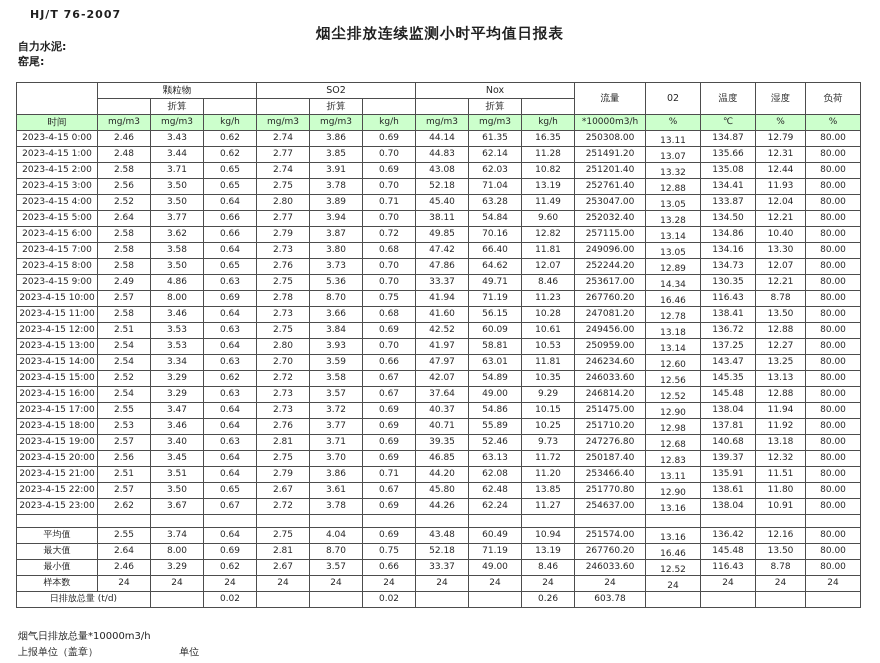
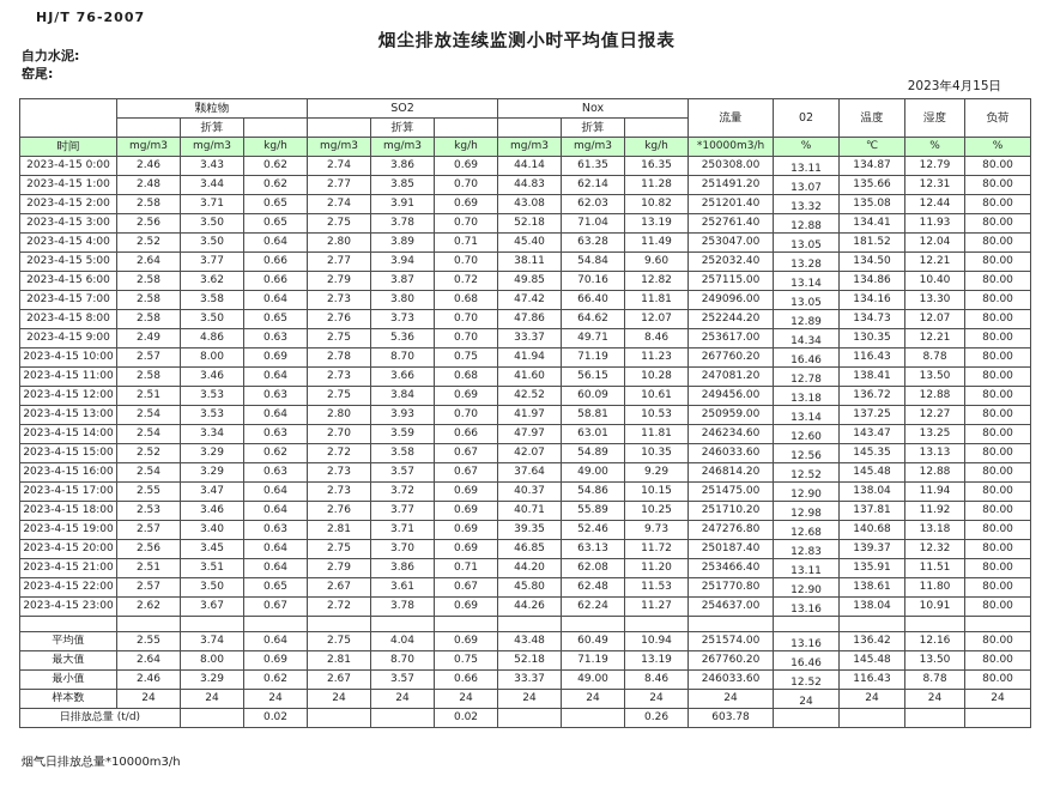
  HJ/T 76-2007
  烟尘排放连续监测小时平均值日报表
  自力水泥:
  窑尾:
+ 2023年4月15日
  	颗粒物	SO2	Nox	流量	02	温度	湿度	负荷
  	折算			折算			折算
  时间	mg/m3	mg/m3	kg/h	mg/m3	mg/m3	kg/h	mg/m3	mg/m3	kg/h	*10000m3/h	%	℃	%	%
  2023-4-15 0:00	2.46	3.43	0.62	2.74	3.86	0.69	44.14	61.35	16.35	250308.00	13.11	134.87	12.79	80.00
  2023-4-15 1:00	2.48	3.44	0.62	2.77	3.85	0.70	44.83	62.14	11.28	251491.20	13.07	135.66	12.31	80.00
  2023-4-15 2:00	2.58	3.71	0.65	2.74	3.91	0.69	43.08	62.03	10.82	251201.40	13.32	135.08	12.44	80.00
  2023-4-15 3:00	2.56	3.50	0.65	2.75	3.78	0.70	52.18	71.04	13.19	252761.40	12.88	134.41	11.93	80.00
- 2023-4-15 4:00	2.52	3.50	0.64	2.80	3.89	0.71	45.40	63.28	11.49	253047.00	13.05	133.87	12.04	80.00
+ 2023-4-15 4:00	2.52	3.50	0.64	2.80	3.89	0.71	45.40	63.28	11.49	253047.00	13.05	181.52	12.04	80.00
  2023-4-15 5:00	2.64	3.77	0.66	2.77	3.94	0.70	38.11	54.84	9.60	252032.40	13.28	134.50	12.21	80.00
  2023-4-15 6:00	2.58	3.62	0.66	2.79	3.87	0.72	49.85	70.16	12.82	257115.00	13.14	134.86	10.40	80.00
  2023-4-15 7:00	2.58	3.58	0.64	2.73	3.80	0.68	47.42	66.40	11.81	249096.00	13.05	134.16	13.30	80.00
  2023-4-15 8:00	2.58	3.50	0.65	2.76	3.73	0.70	47.86	64.62	12.07	252244.20	12.89	134.73	12.07	80.00
  2023-4-15 9:00	2.49	4.86	0.63	2.75	5.36	0.70	33.37	49.71	8.46	253617.00	14.34	130.35	12.21	80.00
  2023-4-15 10:00	2.57	8.00	0.69	2.78	8.70	0.75	41.94	71.19	11.23	267760.20	16.46	116.43	8.78	80.00
  2023-4-15 11:00	2.58	3.46	0.64	2.73	3.66	0.68	41.60	56.15	10.28	247081.20	12.78	138.41	13.50	80.00
  2023-4-15 12:00	2.51	3.53	0.63	2.75	3.84	0.69	42.52	60.09	10.61	249456.00	13.18	136.72	12.88	80.00
  2023-4-15 13:00	2.54	3.53	0.64	2.80	3.93	0.70	41.97	58.81	10.53	250959.00	13.14	137.25	12.27	80.00
  2023-4-15 14:00	2.54	3.34	0.63	2.70	3.59	0.66	47.97	63.01	11.81	246234.60	12.60	143.47	13.25	80.00
  2023-4-15 15:00	2.52	3.29	0.62	2.72	3.58	0.67	42.07	54.89	10.35	246033.60	12.56	145.35	13.13	80.00
  2023-4-15 16:00	2.54	3.29	0.63	2.73	3.57	0.67	37.64	49.00	9.29	246814.20	12.52	145.48	12.88	80.00
  2023-4-15 17:00	2.55	3.47	0.64	2.73	3.72	0.69	40.37	54.86	10.15	251475.00	12.90	138.04	11.94	80.00
  2023-4-15 18:00	2.53	3.46	0.64	2.76	3.77	0.69	40.71	55.89	10.25	251710.20	12.98	137.81	11.92	80.00
  2023-4-15 19:00	2.57	3.40	0.63	2.81	3.71	0.69	39.35	52.46	9.73	247276.80	12.68	140.68	13.18	80.00
  2023-4-15 20:00	2.56	3.45	0.64	2.75	3.70	0.69	46.85	63.13	11.72	250187.40	12.83	139.37	12.32	80.00
  2023-4-15 21:00	2.51	3.51	0.64	2.79	3.86	0.71	44.20	62.08	11.20	253466.40	13.11	135.91	11.51	80.00
- 2023-4-15 22:00	2.57	3.50	0.65	2.67	3.61	0.67	45.80	62.48	13.85	251770.80	12.90	138.61	11.80	80.00
+ 2023-4-15 22:00	2.57	3.50	0.65	2.67	3.61	0.67	45.80	62.48	11.53	251770.80	12.90	138.61	11.80	80.00
  2023-4-15 23:00	2.62	3.67	0.67	2.72	3.78	0.69	44.26	62.24	11.27	254637.00	13.16	138.04	10.91	80.00
  平均值	2.55	3.74	0.64	2.75	4.04	0.69	43.48	60.49	10.94	251574.00	13.16	136.42	12.16	80.00
  最大值	2.64	8.00	0.69	2.81	8.70	0.75	52.18	71.19	13.19	267760.20	16.46	145.48	13.50	80.00
  最小值	2.46	3.29	0.62	2.67	3.57	0.66	33.37	49.00	8.46	246033.60	12.52	116.43	8.78	80.00
  样本数	24	24	24	24	24	24	24	24	24	24	24	24	24	24
  日排放总量 (t/d)		0.02			0.02			0.26	603.78
  烟气日排放总量*10000m3/h
- 上报单位（盖章） 单位
